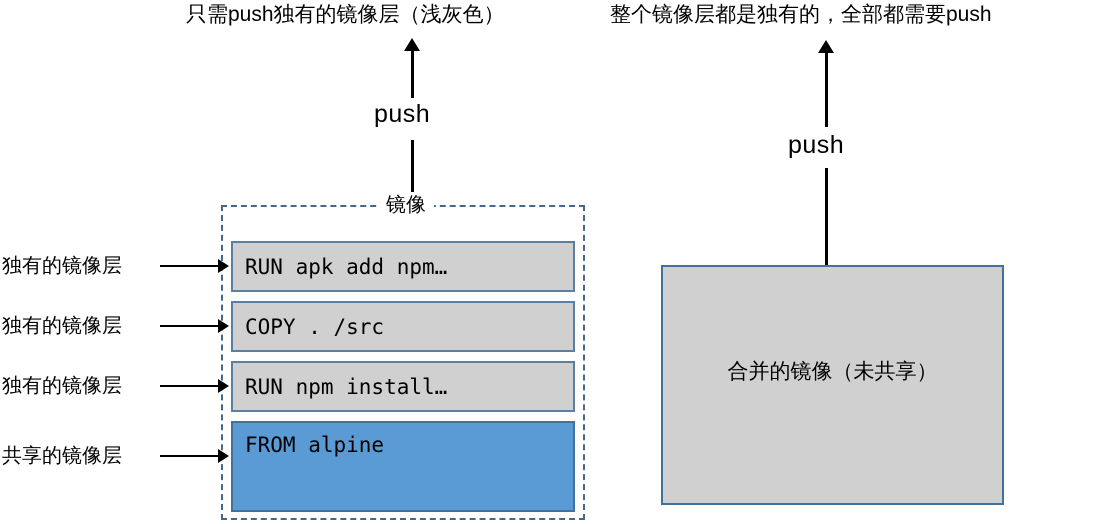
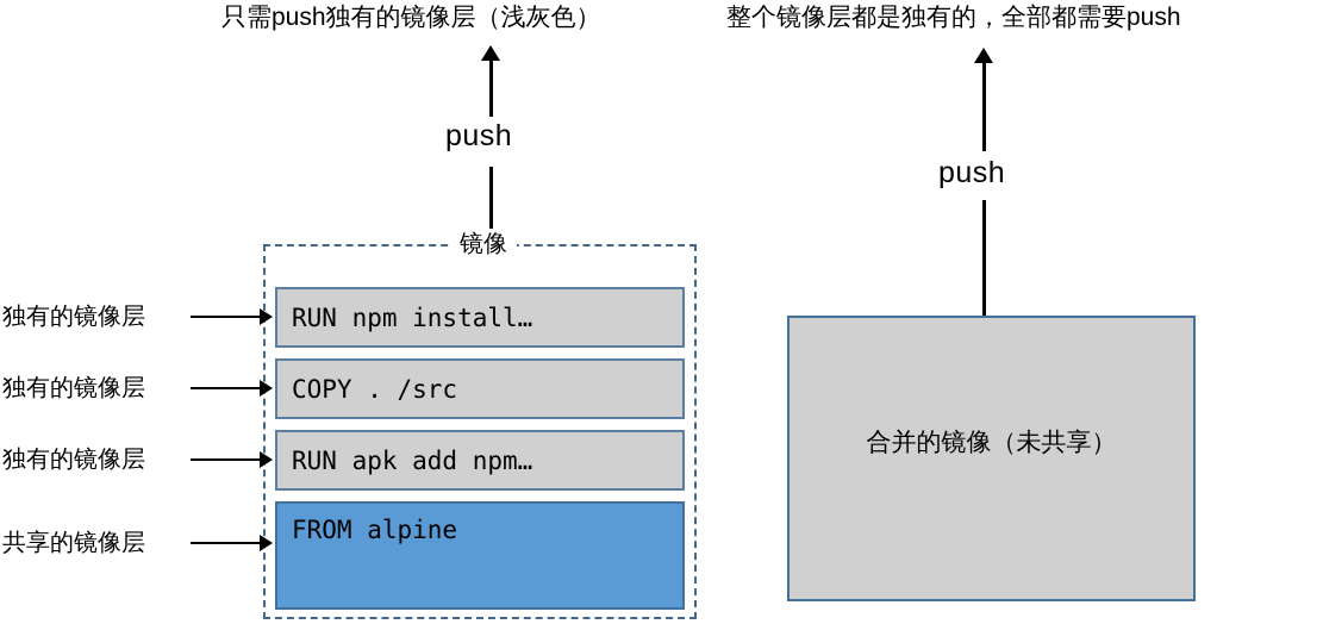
  只需push独有的镜像层（浅灰色）
  整个镜像层都是独有的，全部都需要push
  push
  push
  镜像
- RUN apk add npm…
+ RUN npm install…
  COPY . /src
- RUN npm install…
+ RUN apk add npm…
  FROM alpine
  独有的镜像层
  独有的镜像层
  独有的镜像层
  共享的镜像层
  合并的镜像（未共享）
